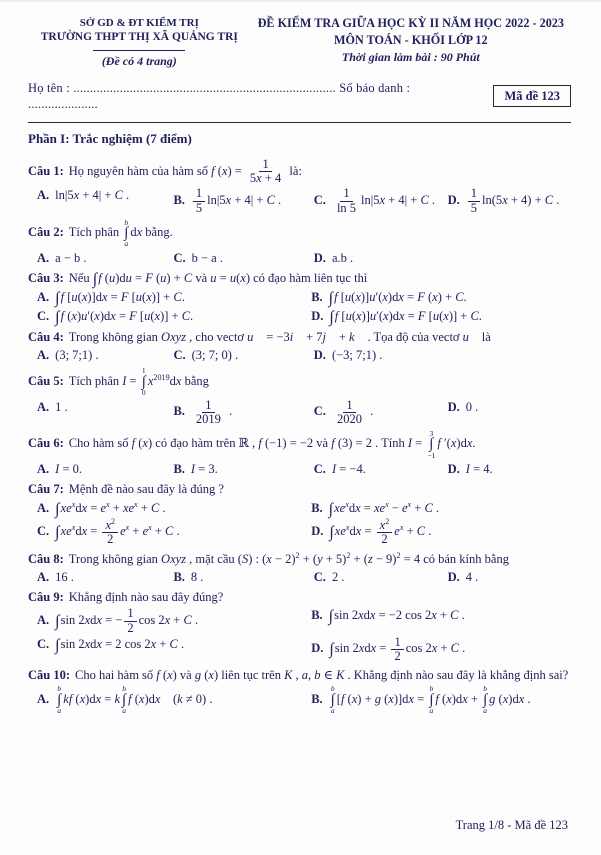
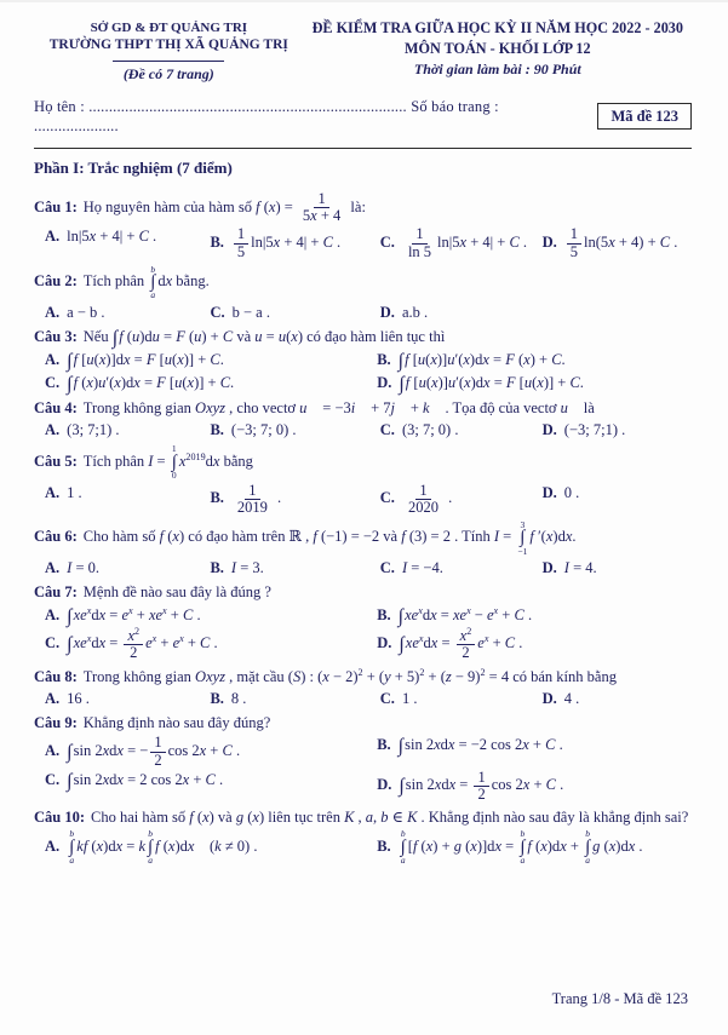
- SỞ GD & ĐT KIỂM TRỊ
+ SỞ GD & ĐT QUẢNG TRỊ
  TRƯỜNG THPT THỊ XÃ QUẢNG TRỊ
- (Đề có 4 trang)
+ (Đề có 7 trang)
- ĐỀ KIỂM TRA GIỮA HỌC KỲ II NĂM HỌC 2022 - 2023
+ ĐỀ KIỂM TRA GIỮA HỌC KỲ II NĂM HỌC 2022 - 2030
  MÔN TOÁN - KHỐI LỚP 12
  Thời gian làm bài : 90 Phút
- Họ tên : ............................................................................... Số báo danh : .....................
+ Họ tên : ............................................................................... Số báo trang : .....................
  Mã đề 123
  Phần I: Trắc nghiệm (7 điểm)
  Câu 1: Họ nguyên hàm của hàm số f (x) =
  1
  5x + 4
  là:
  A. ln|5x + 4| + C .
  B.
  1
  5
  ln|5x + 4| + C .
  C.
  1
  ln 5
  ln|5x + 4| + C .
  D.
  1
  5
  ln(5x + 4) + C .
  Câu 2: Tích phân
  b
  ∫
  a
  dx bằng.
  A. a − b .
  C. b − a .
  D. a.b .
  Câu 3: Nếu ∫f (u)du = F (u) + C và u = u(x) có đạo hàm liên tục thì
  A. ∫f [u(x)]dx = F [u(x)] + C.
  B. ∫f [u(x)]u′(x)dx = F (x) + C.
  C. ∫f (x)u′(x)dx = F [u(x)] + C.
  D. ∫f [u(x)]u′(x)dx = F [u(x)] + C.
  Câu 4: Trong không gian Oxyz , cho vectơ u⃗ = −3i⃗ + 7j⃗ + k⃗ . Tọa độ của vectơ u⃗ là
  A. (3; 7;1) .
+ B. (−3; 7; 0) .
  C. (3; 7; 0) .
  D. (−3; 7;1) .
  Câu 5: Tích phân I =
  1
  ∫
  0
  x2019dx bằng
  A. 1 .
  B.
  1
  2019
  .
  C.
  1
  2020
  .
  D. 0 .
  Câu 6: Cho hàm số f (x) có đạo hàm trên ℝ , f (−1) = −2 và f (3) = 2 . Tính I =
  3
  ∫
  −1
  f ′(x)dx.
  A. I = 0.
  B. I = 3.
  C. I = −4.
  D. I = 4.
  Câu 7: Mệnh đề nào sau đây là đúng ?
  A. ∫xexdx = ex + xex + C .
  B. ∫xexdx = xex − ex + C .
  C. ∫xexdx =
  x2
  2
  ex + ex + C .
  D. ∫xexdx =
  x2
  2
  ex + C .
  Câu 8: Trong không gian Oxyz , mặt cầu (S) : (x − 2)2 + (y + 5)2 + (z − 9)2 = 4 có bán kính bằng
  A. 16 .
  B. 8 .
- C. 2 .
+ C. 1 .
  D. 4 .
  Câu 9: Khẳng định nào sau đây đúng?
  A. ∫sin 2xdx = −
  1
  2
  cos 2x + C .
  B. ∫sin 2xdx = −2 cos 2x + C .
  C. ∫sin 2xdx = 2 cos 2x + C .
  D. ∫sin 2xdx =
  1
  2
  cos 2x + C .
  Câu 10: Cho hai hàm số f (x) và g (x) liên tục trên K , a, b ∈ K . Khẳng định nào sau đây là khẳng định sai?
  A.
  b
  ∫
  a
  kf (x)dx = k
  b
  ∫
  a
  f (x)dx (k ≠ 0) .
  B.
  b
  ∫
  a
  [f (x) + g (x)]dx =
  b
  ∫
  a
  f (x)dx +
  b
  ∫
  a
  g (x)dx .
  Trang 1/8 - Mã đề 123
